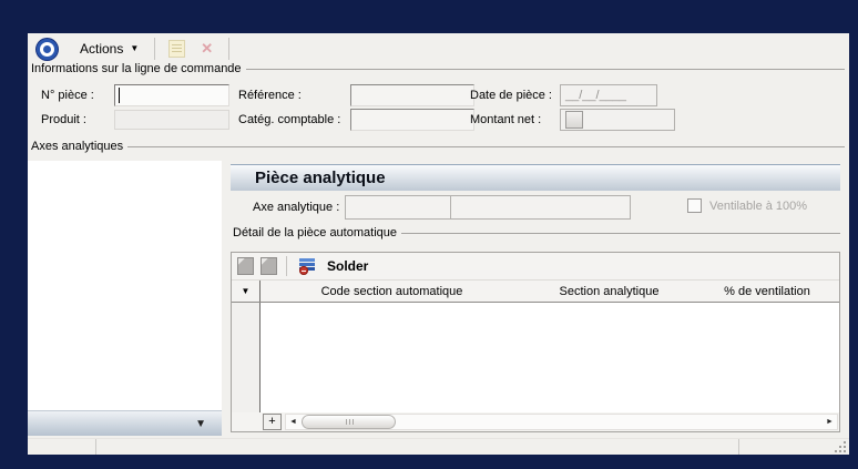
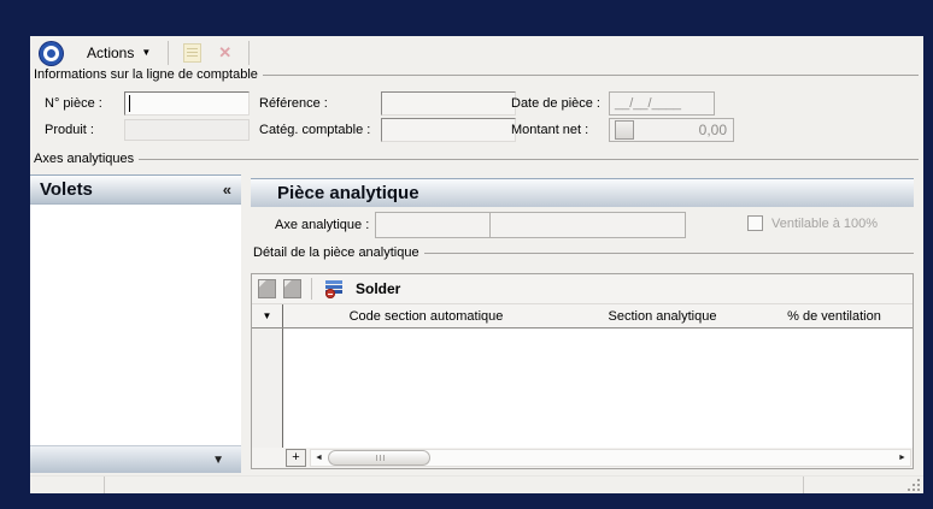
  Actions
  ▼
  ✕
- Informations sur la ligne de commande
+ Informations sur la ligne de comptable
  N° pièce :
  Référence :
  Date de pièce :
  __/__/____
  Produit :
  Catég. comptable :
  Montant net :
+ 0,00
  Axes analytiques
+ Volets
+ «
  ▼
  Pièce analytique
  Axe analytique :
  Ventilable à 100%
- Détail de la pièce automatique
+ Détail de la pièce analytique
  Solder
  ▼
  Code section automatique
  Section analytique
  % de ventilation
  +
